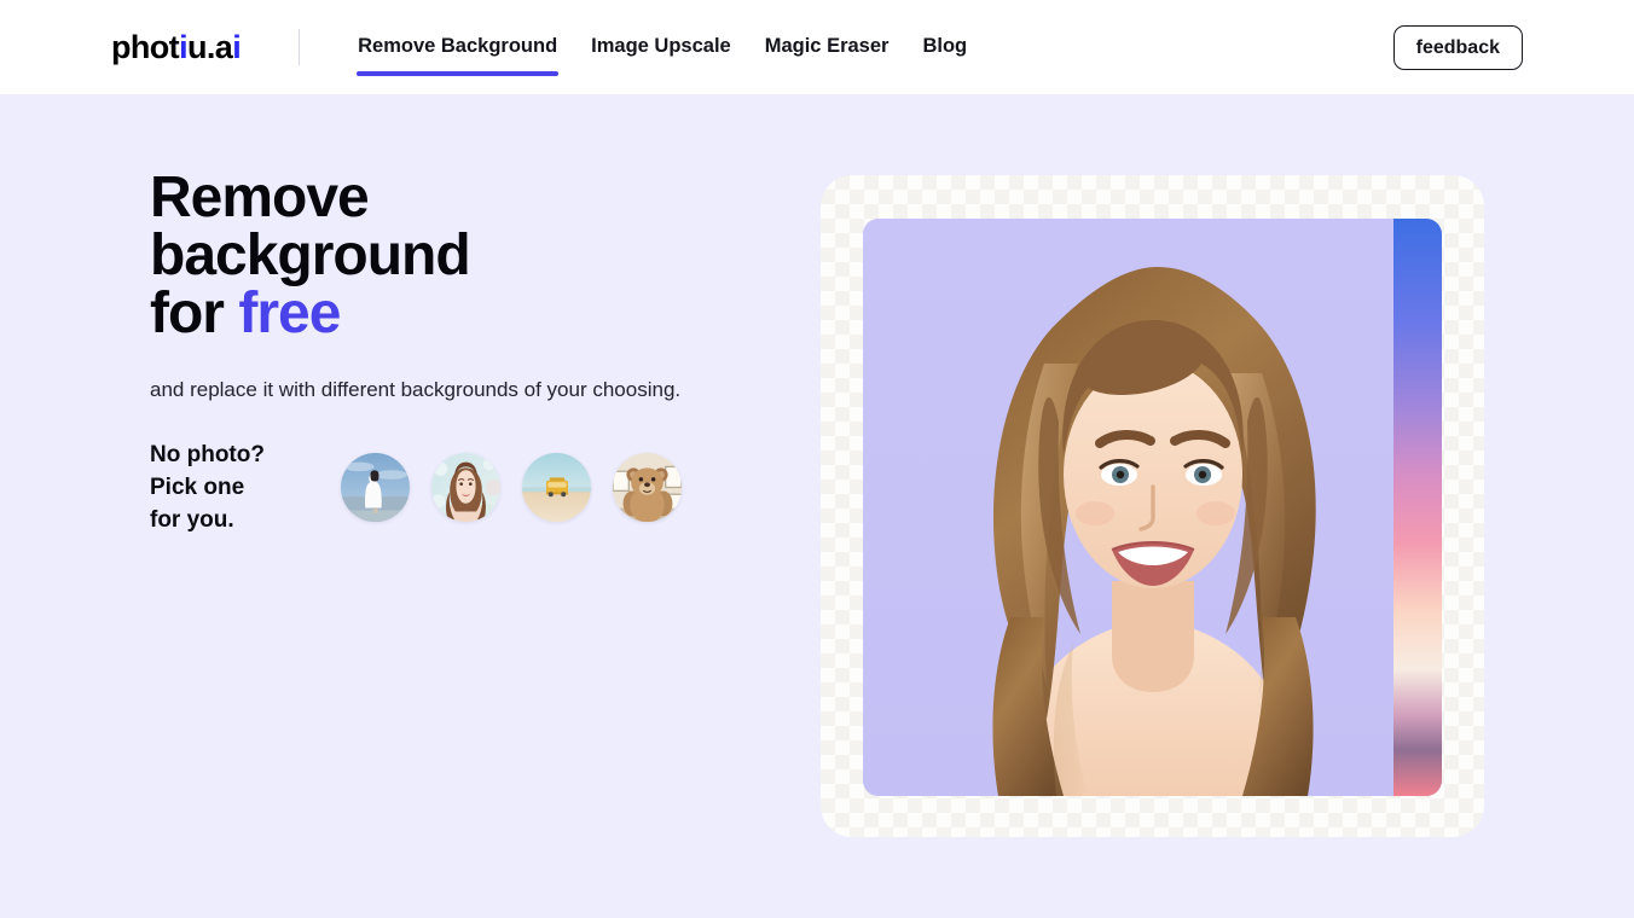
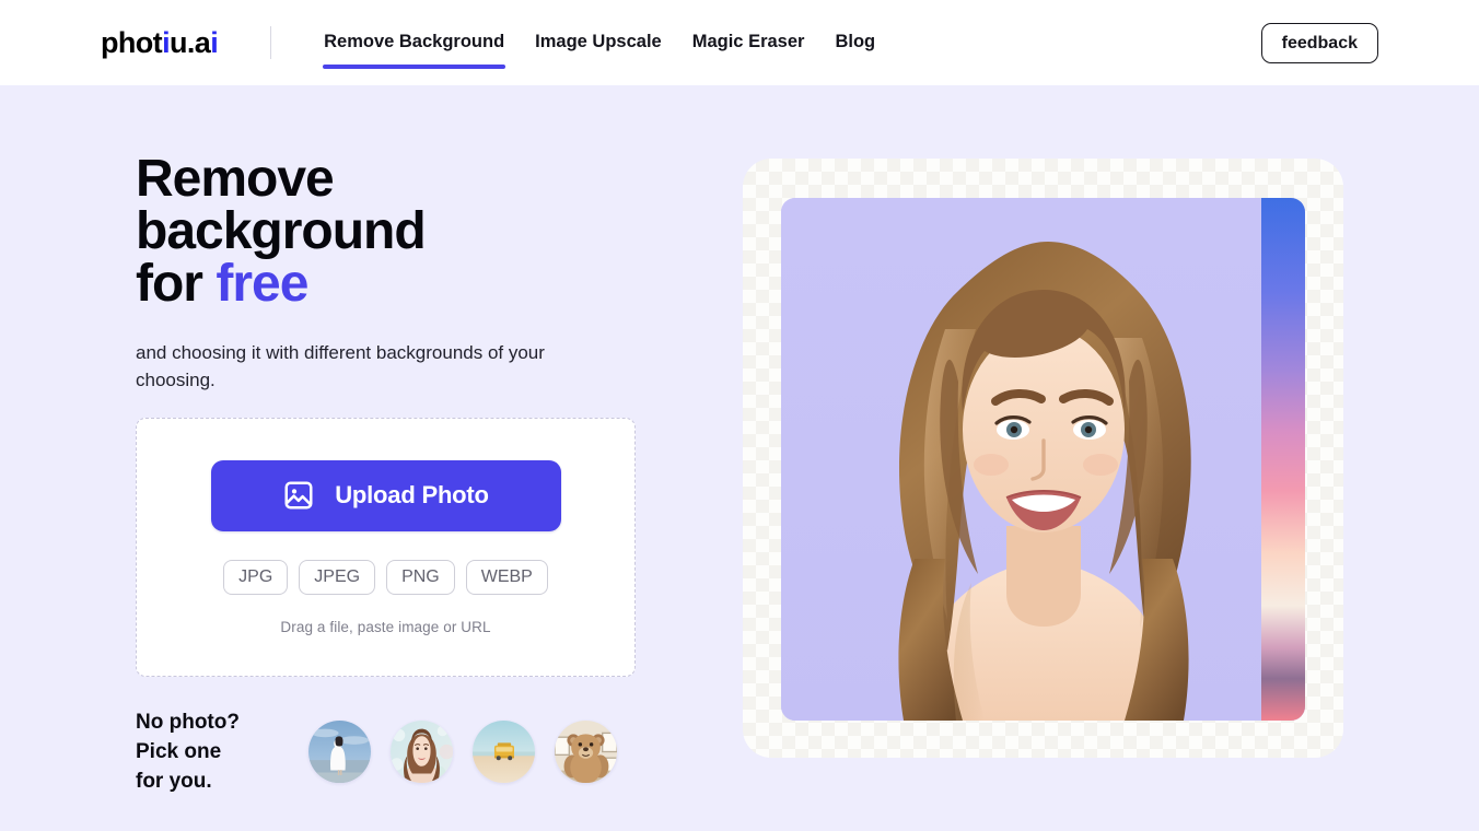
  photiu.ai
  Remove Background
  Image Upscale
  Magic Eraser
  Blog
  feedback
  Remove
  background
  for free
- and replace it with different backgrounds of your choosing.
+ and choosing it with different backgrounds of your choosing.
+ Upload Photo
+ JPG
+ JPEG
+ PNG
+ WEBP
+ Drag a file, paste image or URL
  No photo?
  Pick one
  for you.
